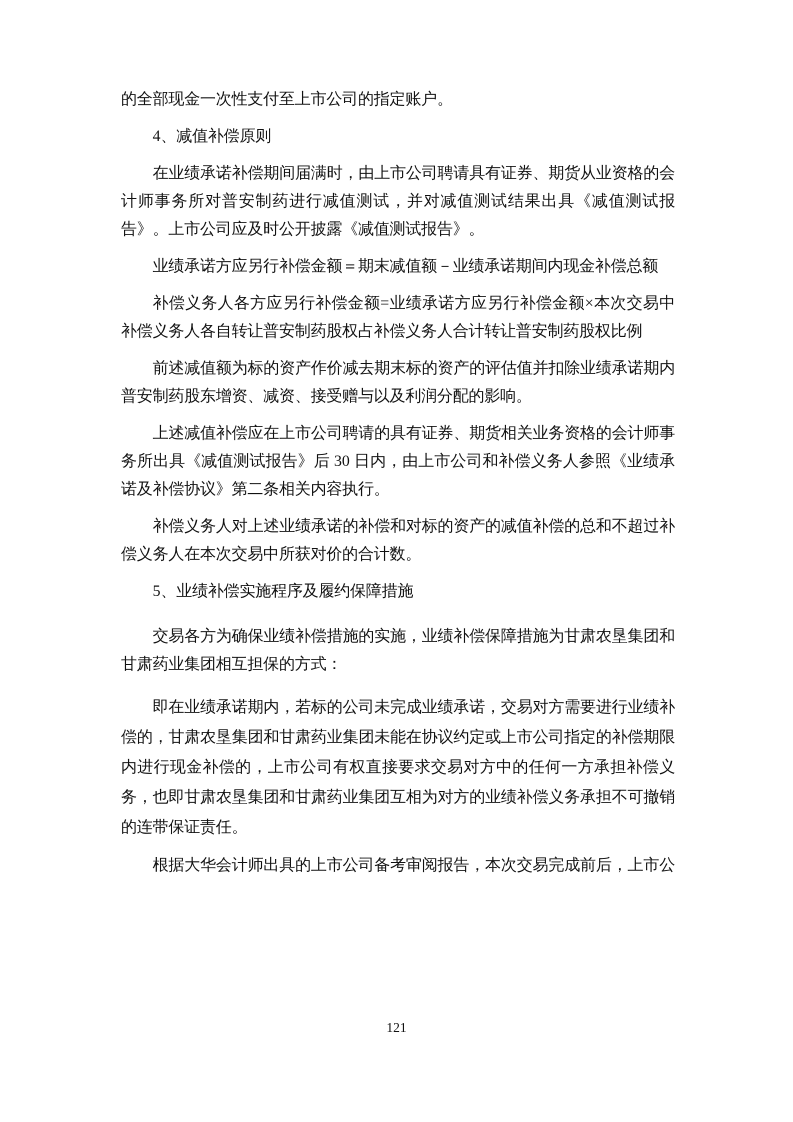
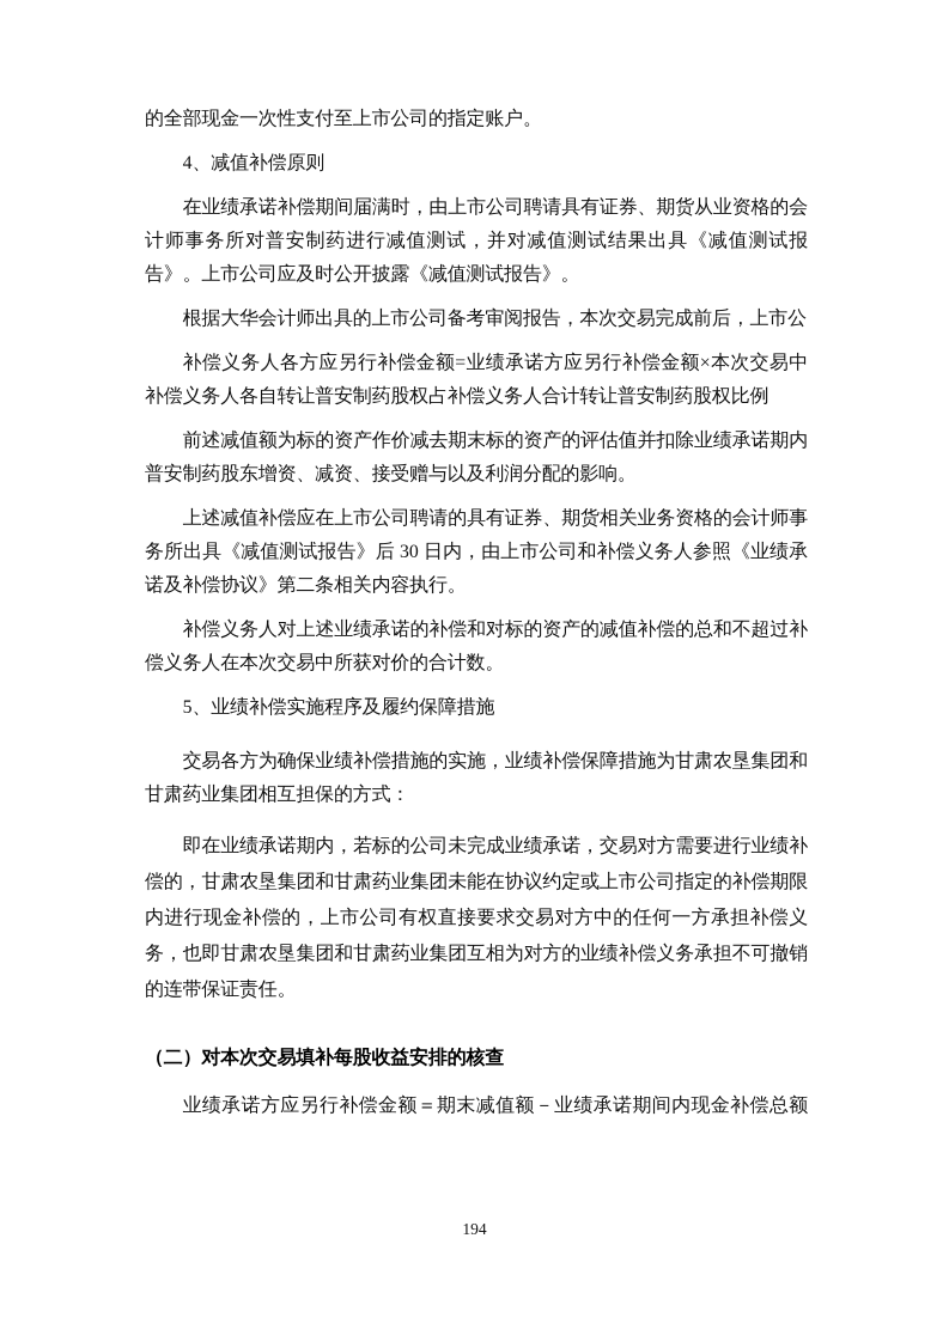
  的全部现金一次性支付至上市公司的指定账户。
  4、减值补偿原则
  在业绩承诺补偿期间届满时，由上市公司聘请具有证券、期货从业资格的会计师事务所对普安制药进行减值测试，并对减值测试结果出具《减值测试报告》。上市公司应及时公开披露《减值测试报告》。
- 业绩承诺方应另行补偿金额＝期末减值额－业绩承诺期间内现金补偿总额
+ 根据大华会计师出具的上市公司备考审阅报告，本次交易完成前后，上市公
  补偿义务人各方应另行补偿金额=业绩承诺方应另行补偿金额×本次交易中补偿义务人各自转让普安制药股权占补偿义务人合计转让普安制药股权比例
  前述减值额为标的资产作价减去期末标的资产的评估值并扣除业绩承诺期内普安制药股东增资、减资、接受赠与以及利润分配的影响。
  上述减值补偿应在上市公司聘请的具有证券、期货相关业务资格的会计师事务所出具《减值测试报告》后 30 日内，由上市公司和补偿义务人参照《业绩承诺及补偿协议》第二条相关内容执行。
  补偿义务人对上述业绩承诺的补偿和对标的资产的减值补偿的总和不超过补偿义务人在本次交易中所获对价的合计数。
  5、业绩补偿实施程序及履约保障措施
  交易各方为确保业绩补偿措施的实施，业绩补偿保障措施为甘肃农垦集团和甘肃药业集团相互担保的方式：
  即在业绩承诺期内，若标的公司未完成业绩承诺，交易对方需要进行业绩补偿的，甘肃农垦集团和甘肃药业集团未能在协议约定或上市公司指定的补偿期限内进行现金补偿的，上市公司有权直接要求交易对方中的任何一方承担补偿义务，也即甘肃农垦集团和甘肃药业集团互相为对方的业绩补偿义务承担不可撤销的连带保证责任。
+ （二）对本次交易填补每股收益安排的核查
- 根据大华会计师出具的上市公司备考审阅报告，本次交易完成前后，上市公
+ 业绩承诺方应另行补偿金额＝期末减值额－业绩承诺期间内现金补偿总额
- 121
+ 194
